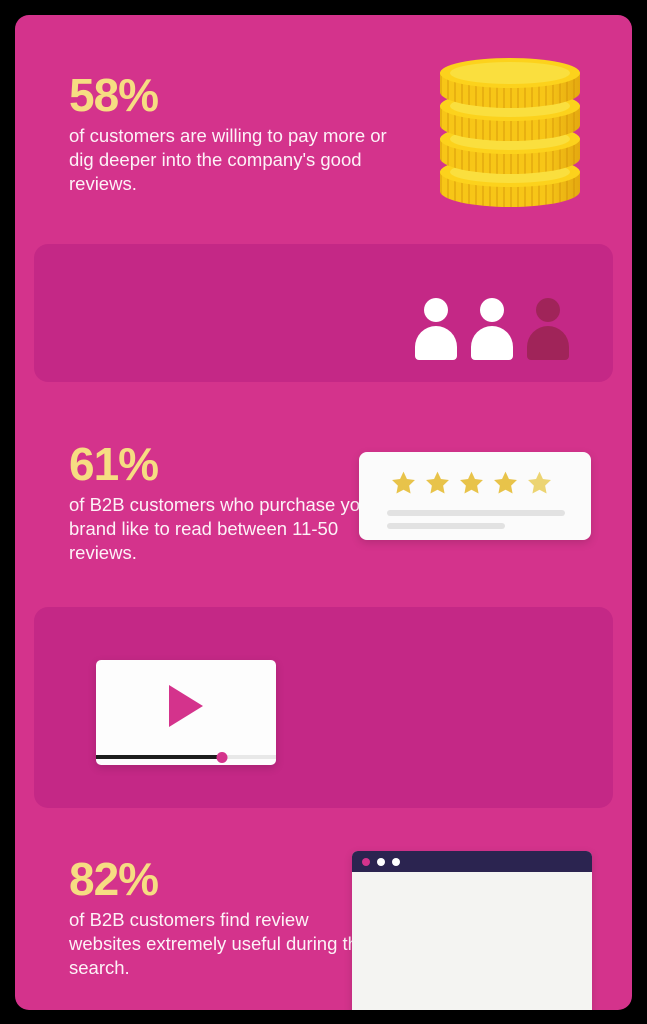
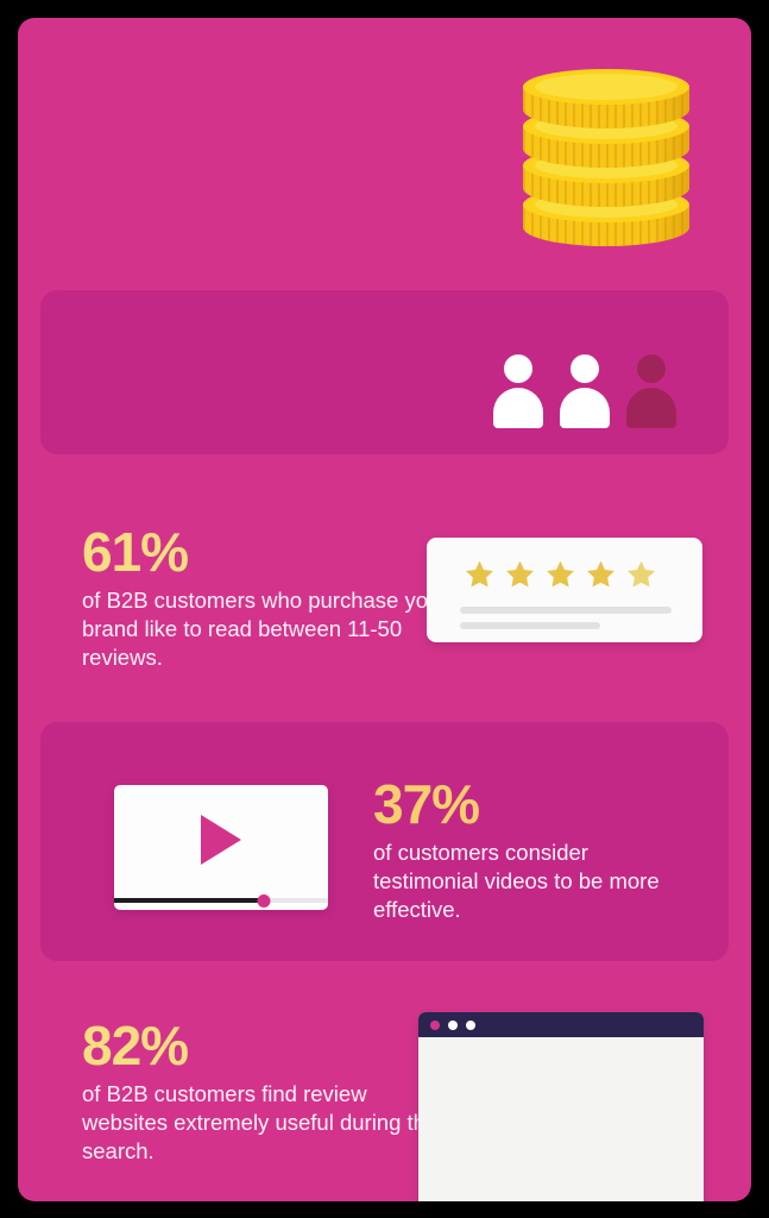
- 58%
- of customers are willing to pay more or dig deeper into the company's good reviews.
  61%
  of B2B customers who purchase yo brand like to read between 11-50 reviews.
+ 37%
+ of customers consider testimonial videos to be more effective.
  82%
  of B2B customers find review websites extremely useful during t search.
